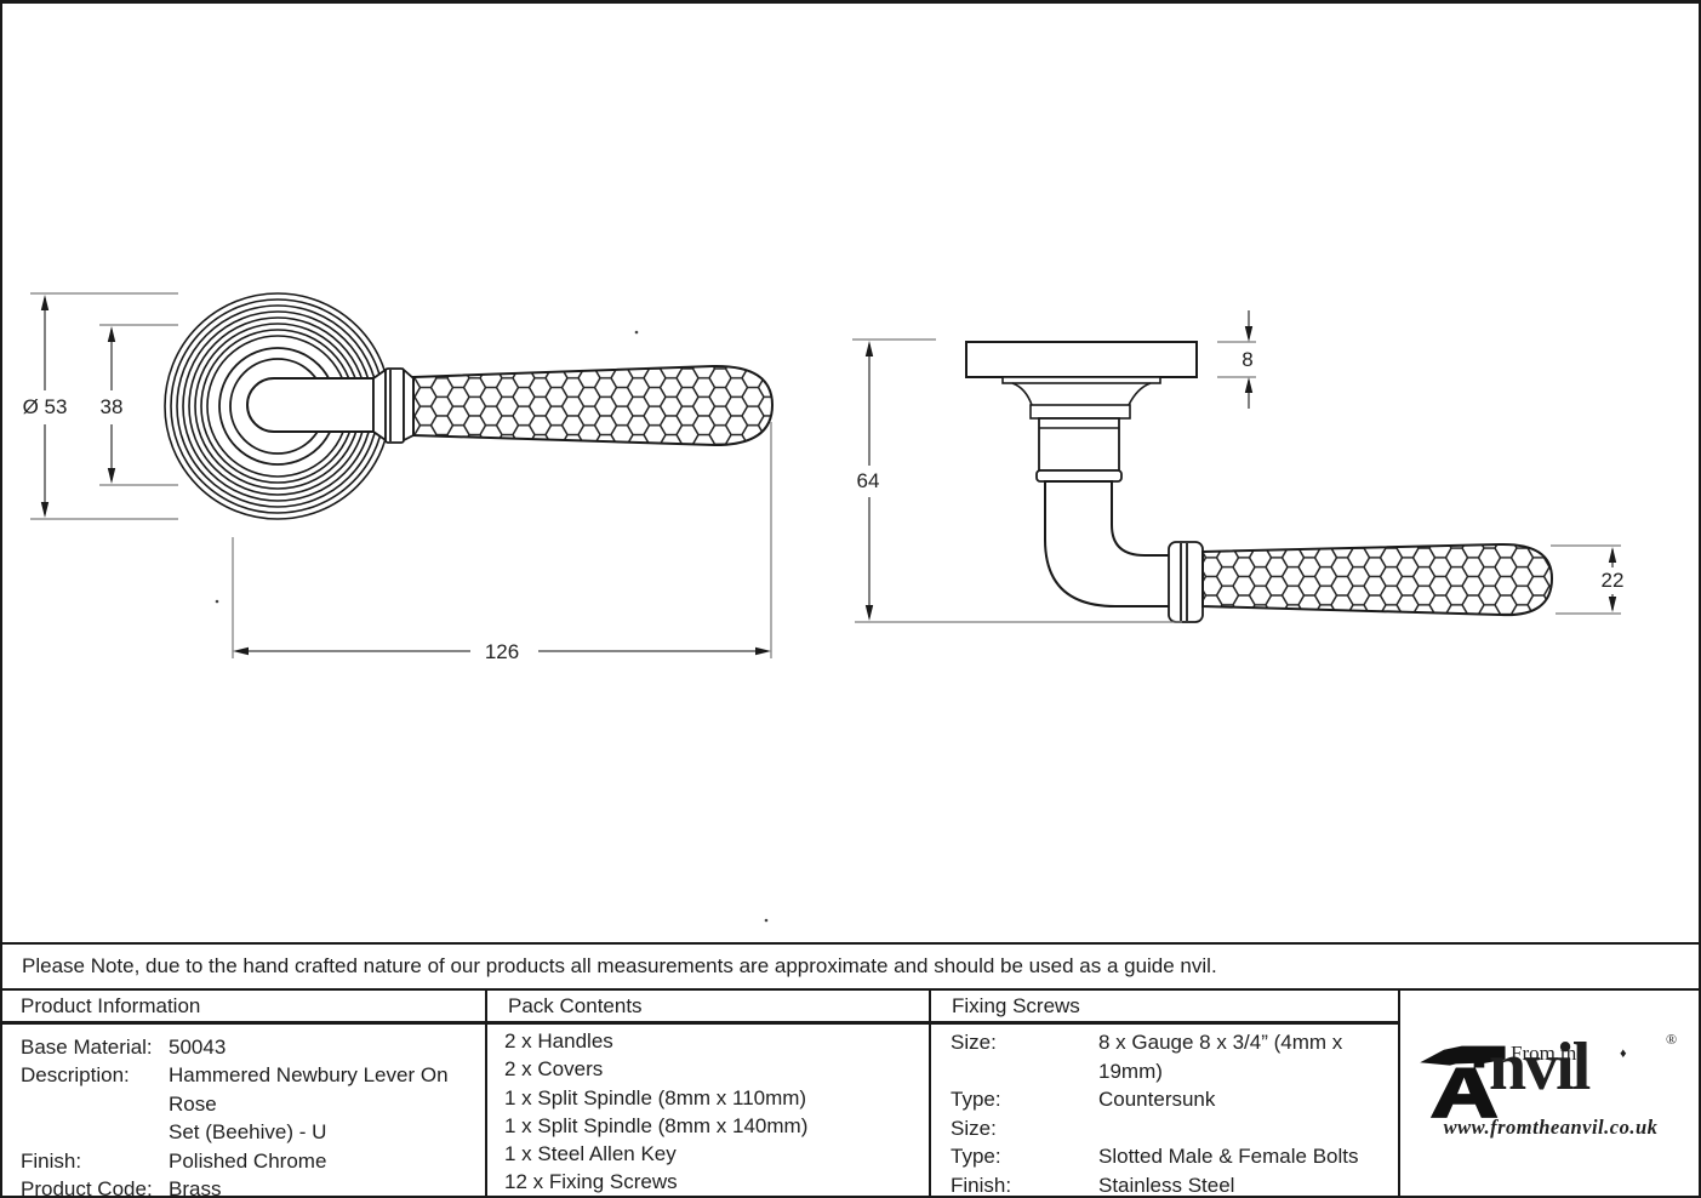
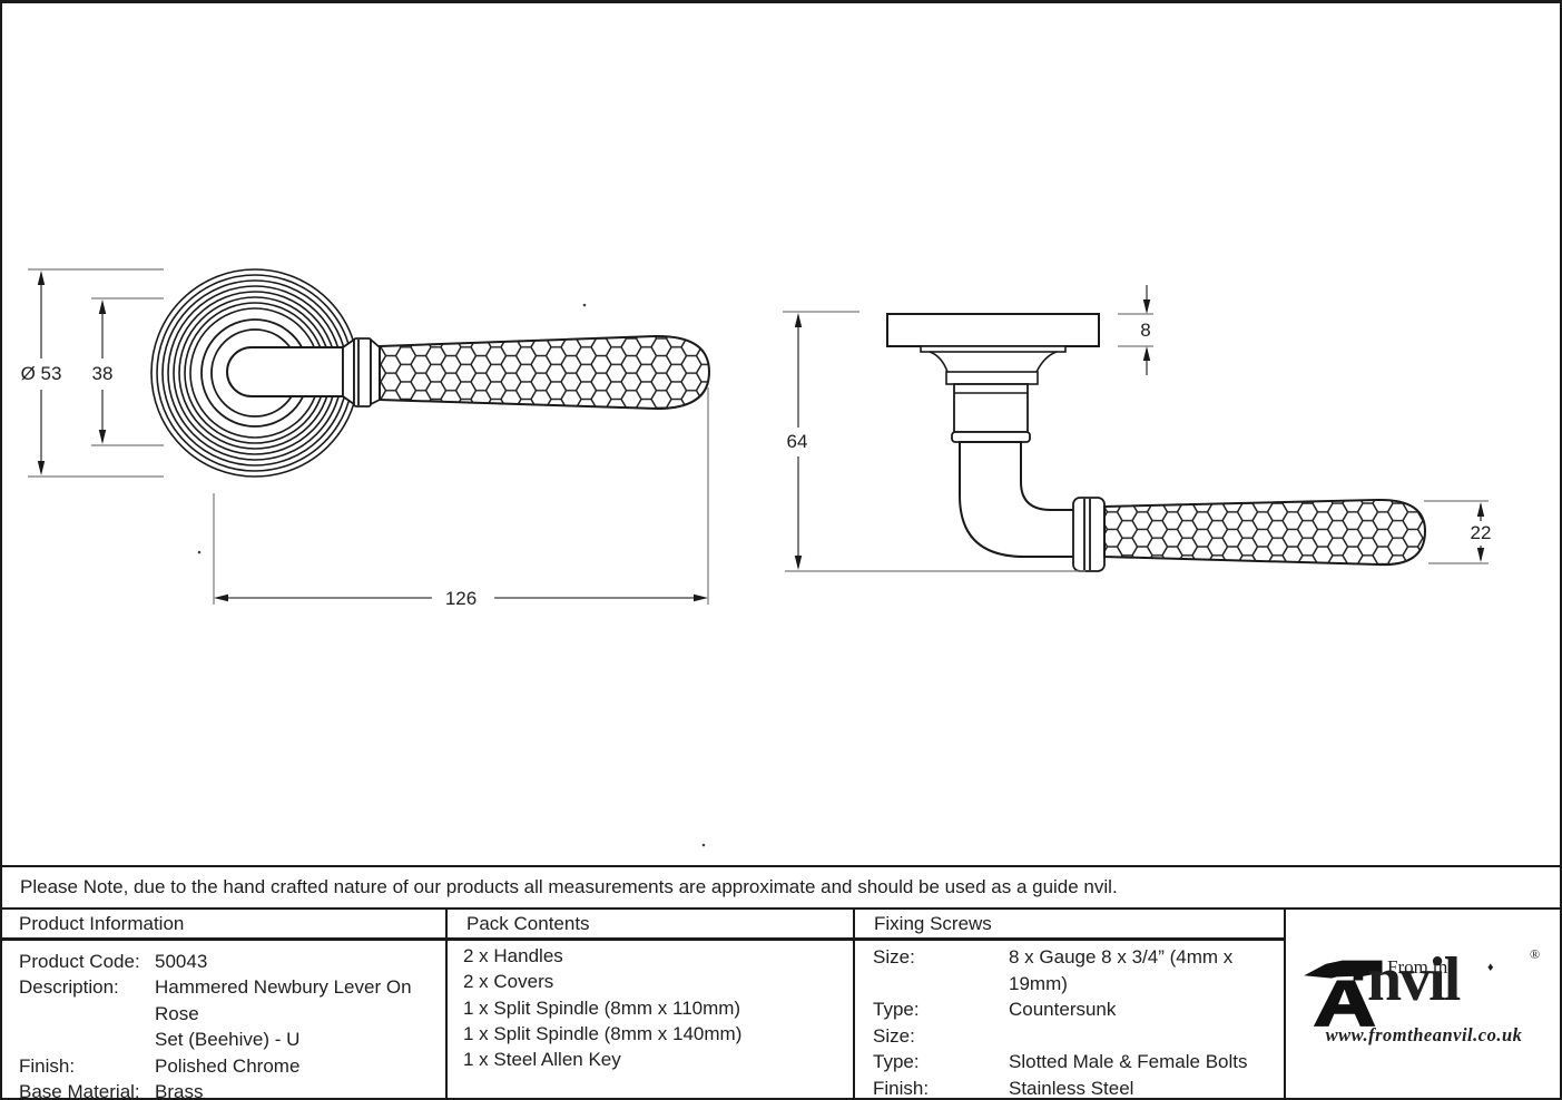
  Ø 53
  38
  126
  8
  64
  22
  Please Note, due to the hand crafted nature of our products all measurements are approximate and should be used as a guide nvil.
  Product Information
  Pack Contents
  Fixing Screws
  nvil
  From the
  ♦
  ®
  www.fromtheanvil.co.uk
- Base Material:
+ Product Code:
  50043
  Description:
  Hammered Newbury Lever On Rose
  Set (Beehive) - U
  Finish:
  Polished Chrome
- Product Code:
+ Base Material:
  Brass
  2 x Handles
  2 x Covers
  1 x Split Spindle (8mm x 110mm)
  1 x Split Spindle (8mm x 140mm)
  1 x Steel Allen Key
- 12 x Fixing Screws
  Size:
  8 x Gauge 8 x 3/4” (4mm x 19mm)
  Type:
  Countersunk
  Size:
  Type:
  Slotted Male & Female Bolts
  Finish:
  Stainless Steel
